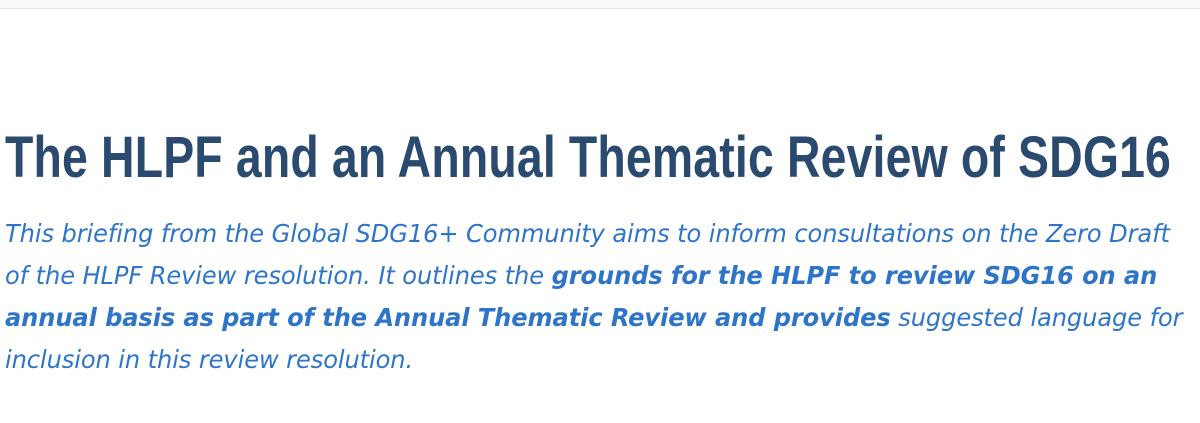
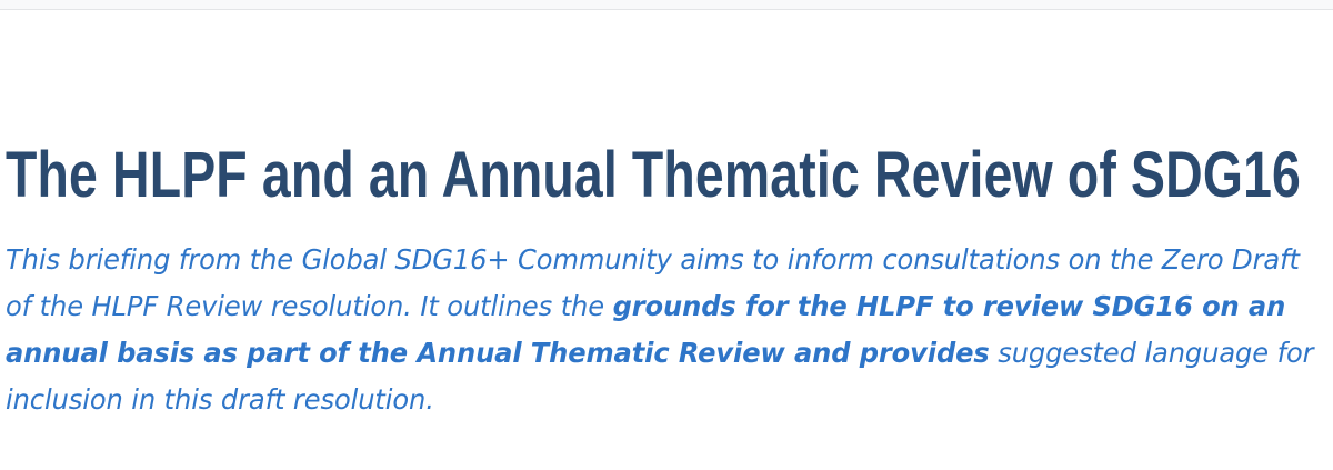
  The HLPF and an Annual Thematic Review of SDG16
- This briefing from the Global SDG16+ Community aims to inform consultations on the Zero Draft of the HLPF Review resolution. It outlines the grounds for the HLPF to review SDG16 on an annual basis as part of the Annual Thematic Review and provides suggested language for inclusion in this review resolution.
+ This briefing from the Global SDG16+ Community aims to inform consultations on the Zero Draft of the HLPF Review resolution. It outlines the grounds for the HLPF to review SDG16 on an annual basis as part of the Annual Thematic Review and provides suggested language for inclusion in this draft resolution.
